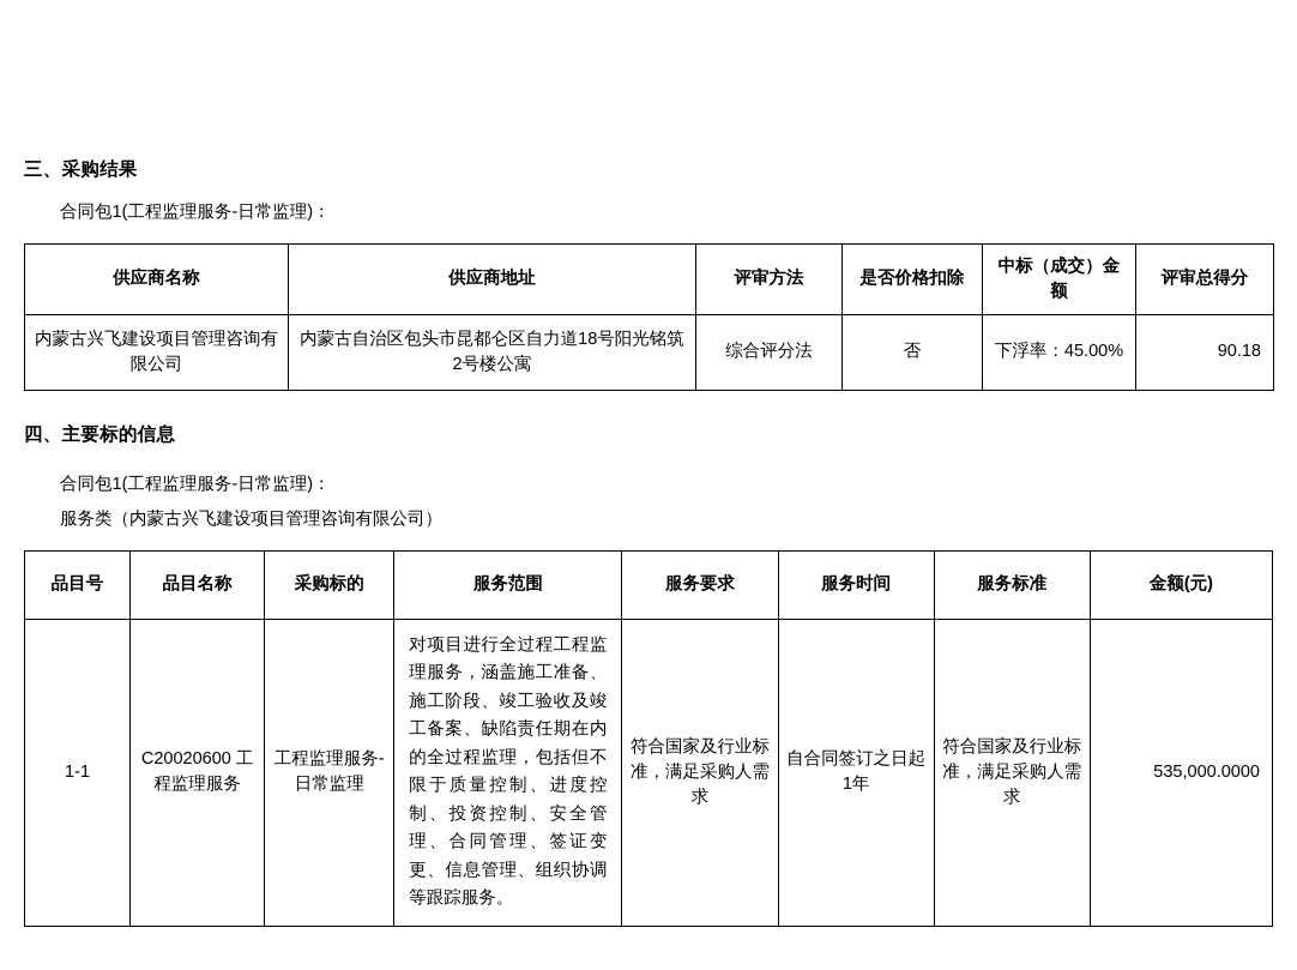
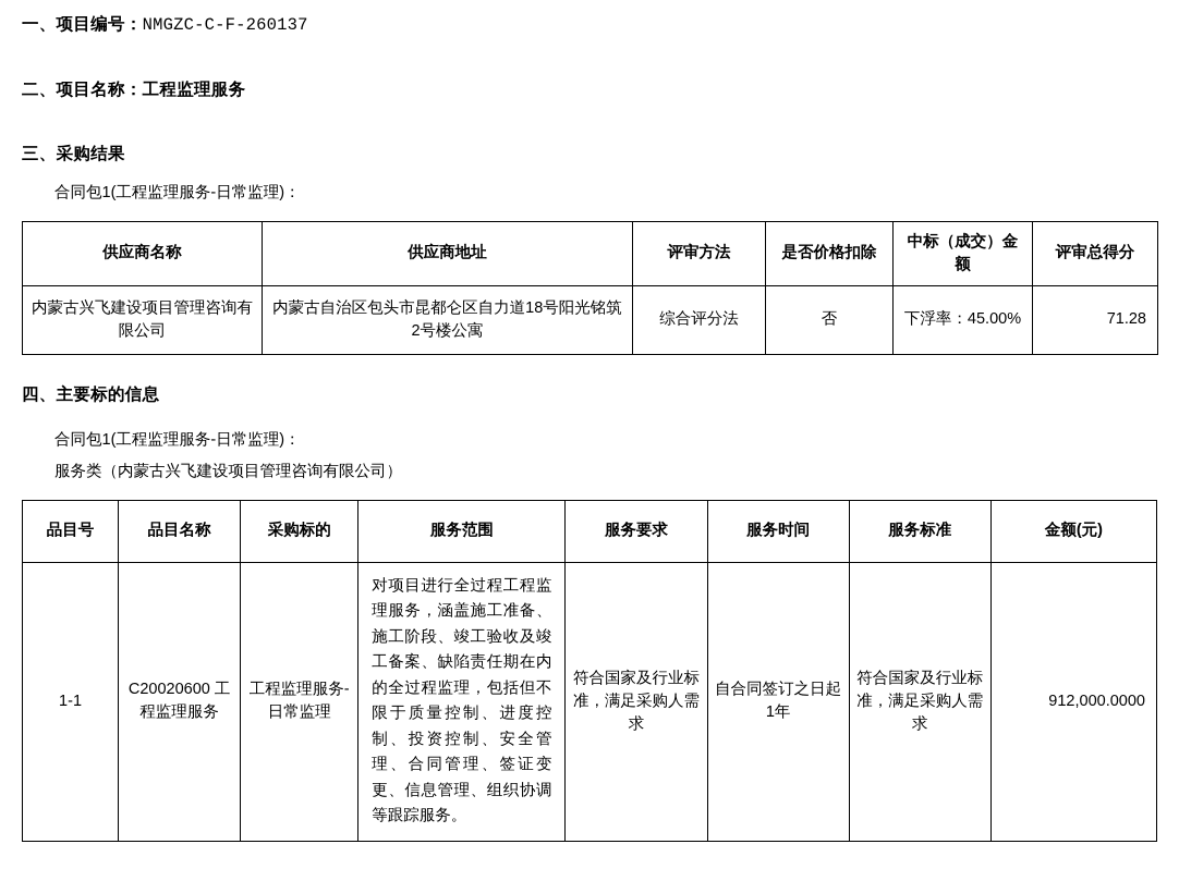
+ 一、项目编号：NMGZC-C-F-260137
+ 二、项目名称：工程监理服务
  三、采购结果
  合同包1(工程监理服务-日常监理)：
  供应商名称	供应商地址	评审方法	是否价格扣除	中标（成交）金额	评审总得分
- 内蒙古兴飞建设项目管理咨询有限公司	内蒙古自治区包头市昆都仑区自力道18号阳光铭筑2号楼公寓	综合评分法	否	下浮率：45.00%	90.18
+ 内蒙古兴飞建设项目管理咨询有限公司	内蒙古自治区包头市昆都仑区自力道18号阳光铭筑2号楼公寓	综合评分法	否	下浮率：45.00%	71.28
  四、主要标的信息
  合同包1(工程监理服务-日常监理)：
  服务类（内蒙古兴飞建设项目管理咨询有限公司）
  品目号	品目名称	采购标的	服务范围	服务要求	服务时间	服务标准	金额(元)
- 1-1	C20020600 工程监理服务	工程监理服务-日常监理	对项目进行全过程工程监理服务，涵盖施工准备、施工阶段、竣工验收及竣工备案、缺陷责任期在内的全过程监理，包括但不限于质量控制、进度控制、投资控制、安全管理、合同管理、签证变更、信息管理、组织协调等跟踪服务。	符合国家及行业标准，满足采购人需求	自合同签订之日起1年	符合国家及行业标准，满足采购人需求	535,000.0000
+ 1-1	C20020600 工程监理服务	工程监理服务-日常监理	对项目进行全过程工程监理服务，涵盖施工准备、施工阶段、竣工验收及竣工备案、缺陷责任期在内的全过程监理，包括但不限于质量控制、进度控制、投资控制、安全管理、合同管理、签证变更、信息管理、组织协调等跟踪服务。	符合国家及行业标准，满足采购人需求	自合同签订之日起1年	符合国家及行业标准，满足采购人需求	912,000.0000
